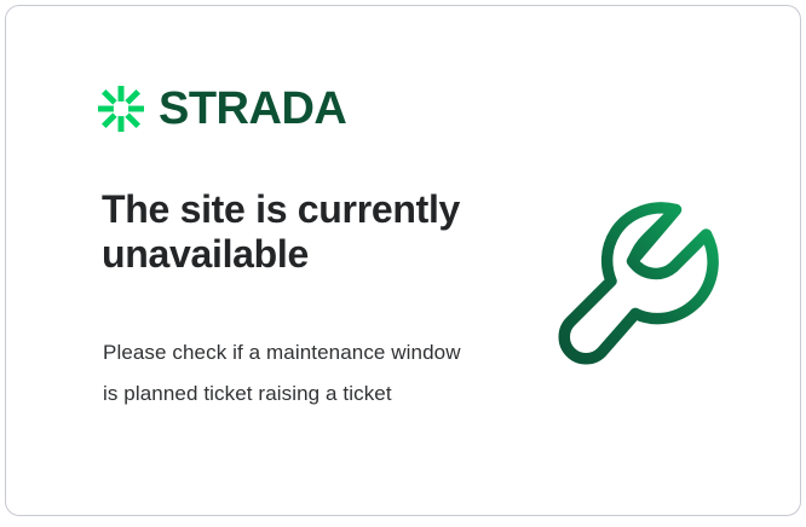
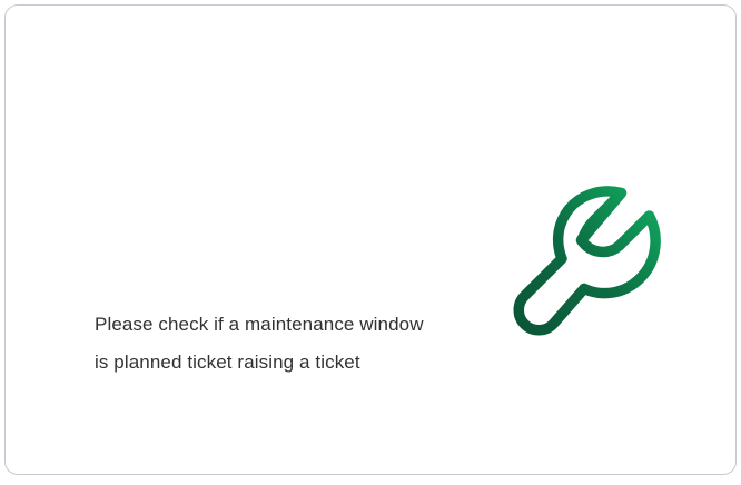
- STRADA
- The site is currently unavailable
  Please check if a maintenance window is planned ticket raising a ticket
